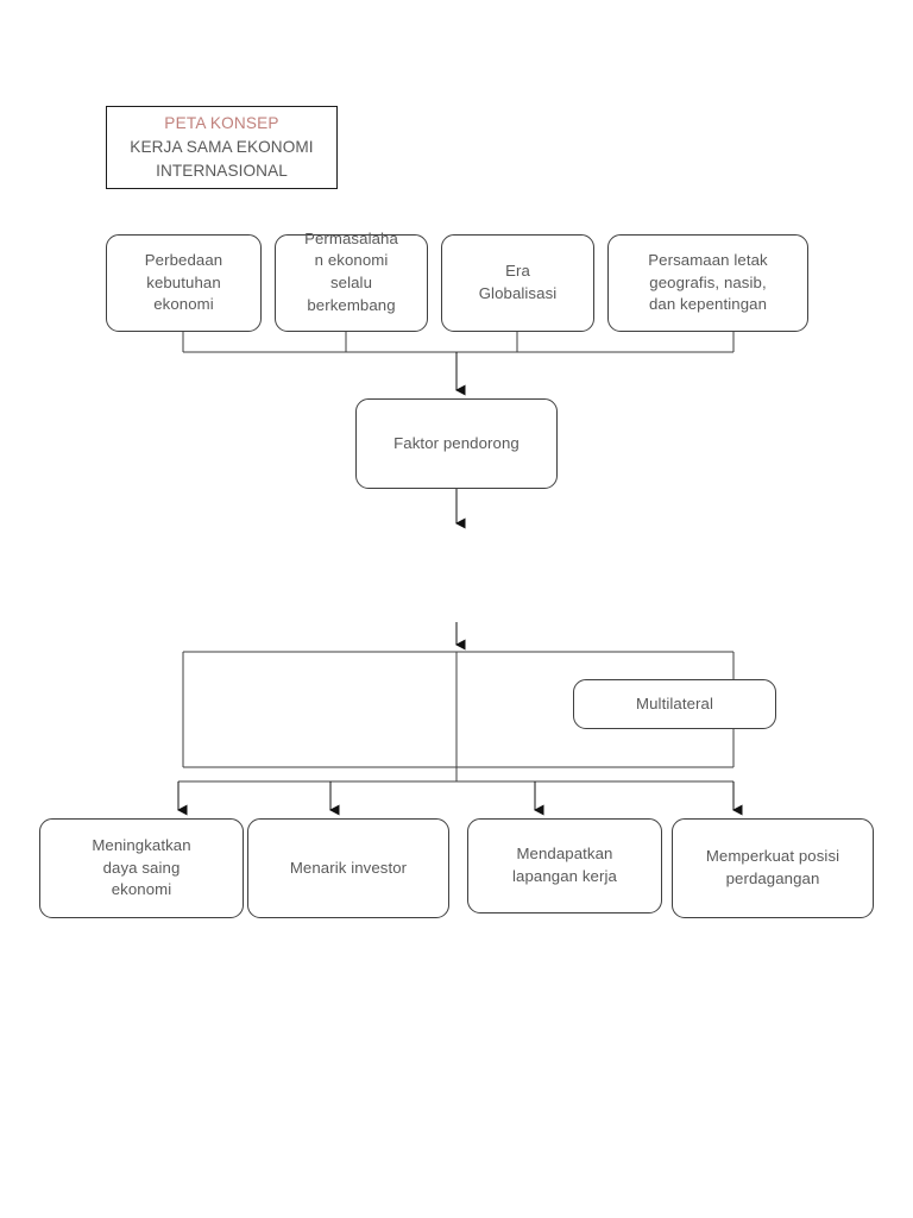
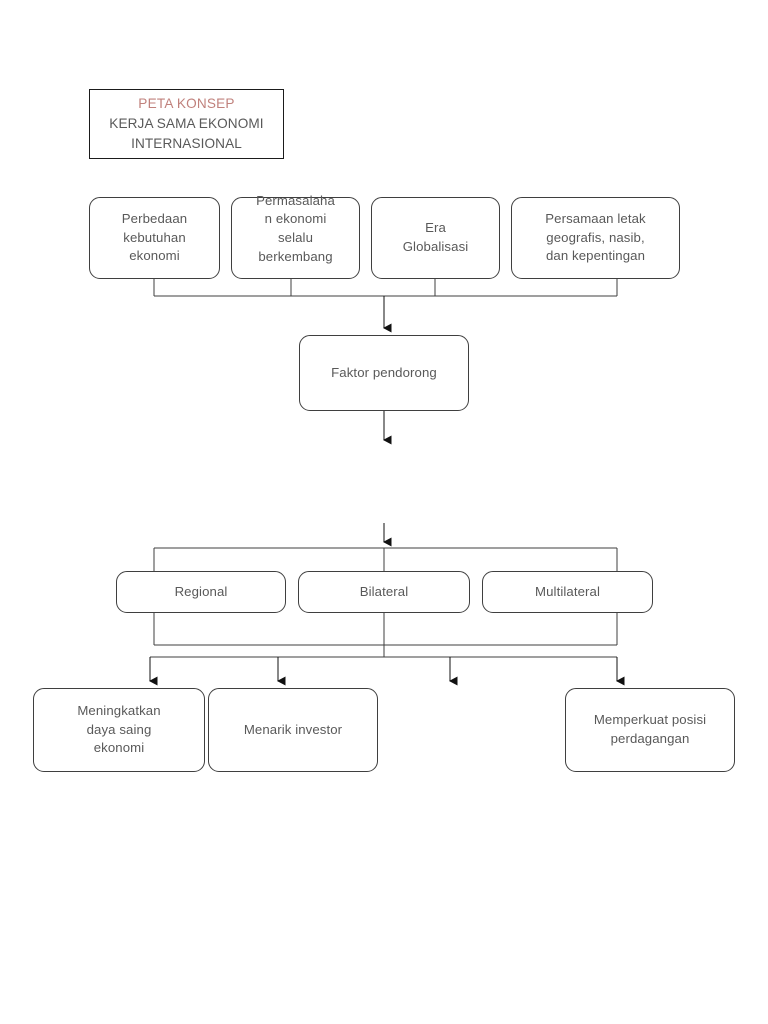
  PETA KONSEP
  KERJA SAMA EKONOMI
  INTERNASIONAL
  Perbedaan
  kebutuhan
  ekonomi
  Permasalaha
  n ekonomi
  selalu
  berkembang
  Era
  Globalisasi
  Persamaan letak
  geografis, nasib,
  dan kepentingan
  Faktor pendorong
+ Regional
+ Bilateral
  Multilateral
  Meningkatkan
  daya saing
  ekonomi
  Menarik investor
- Mendapatkan
- lapangan kerja
  Memperkuat posisi
  perdagangan
